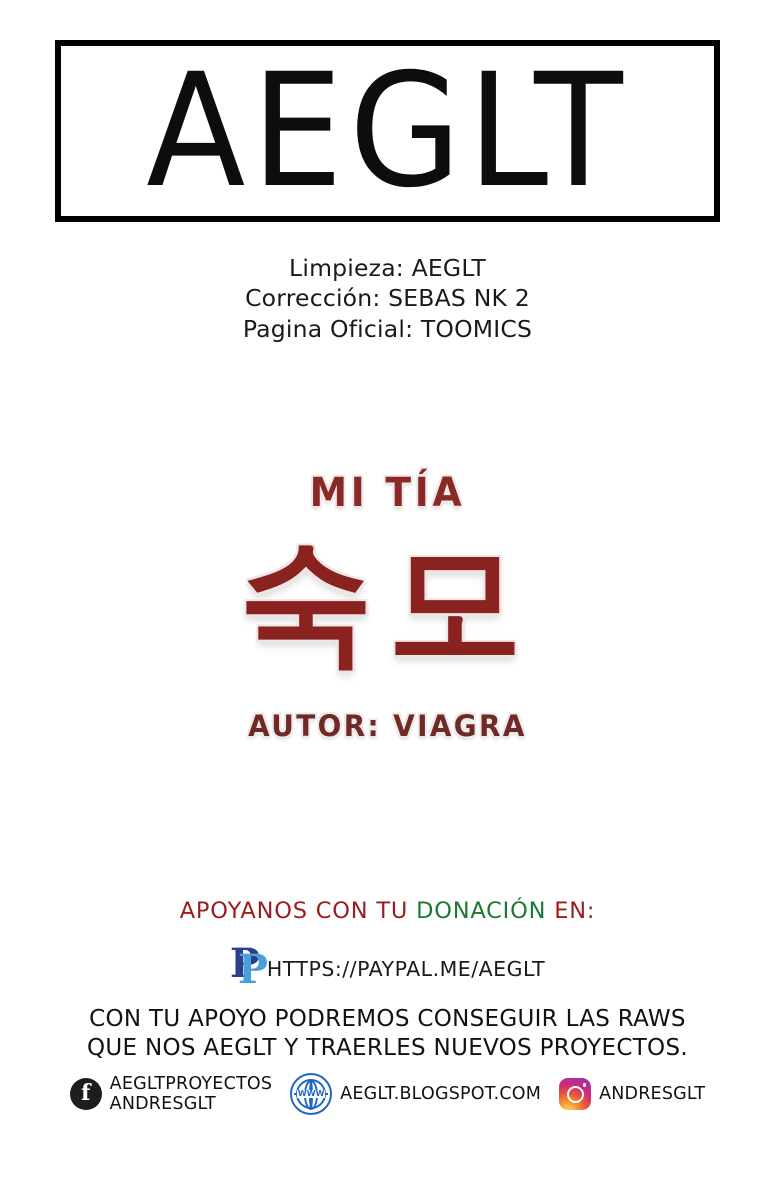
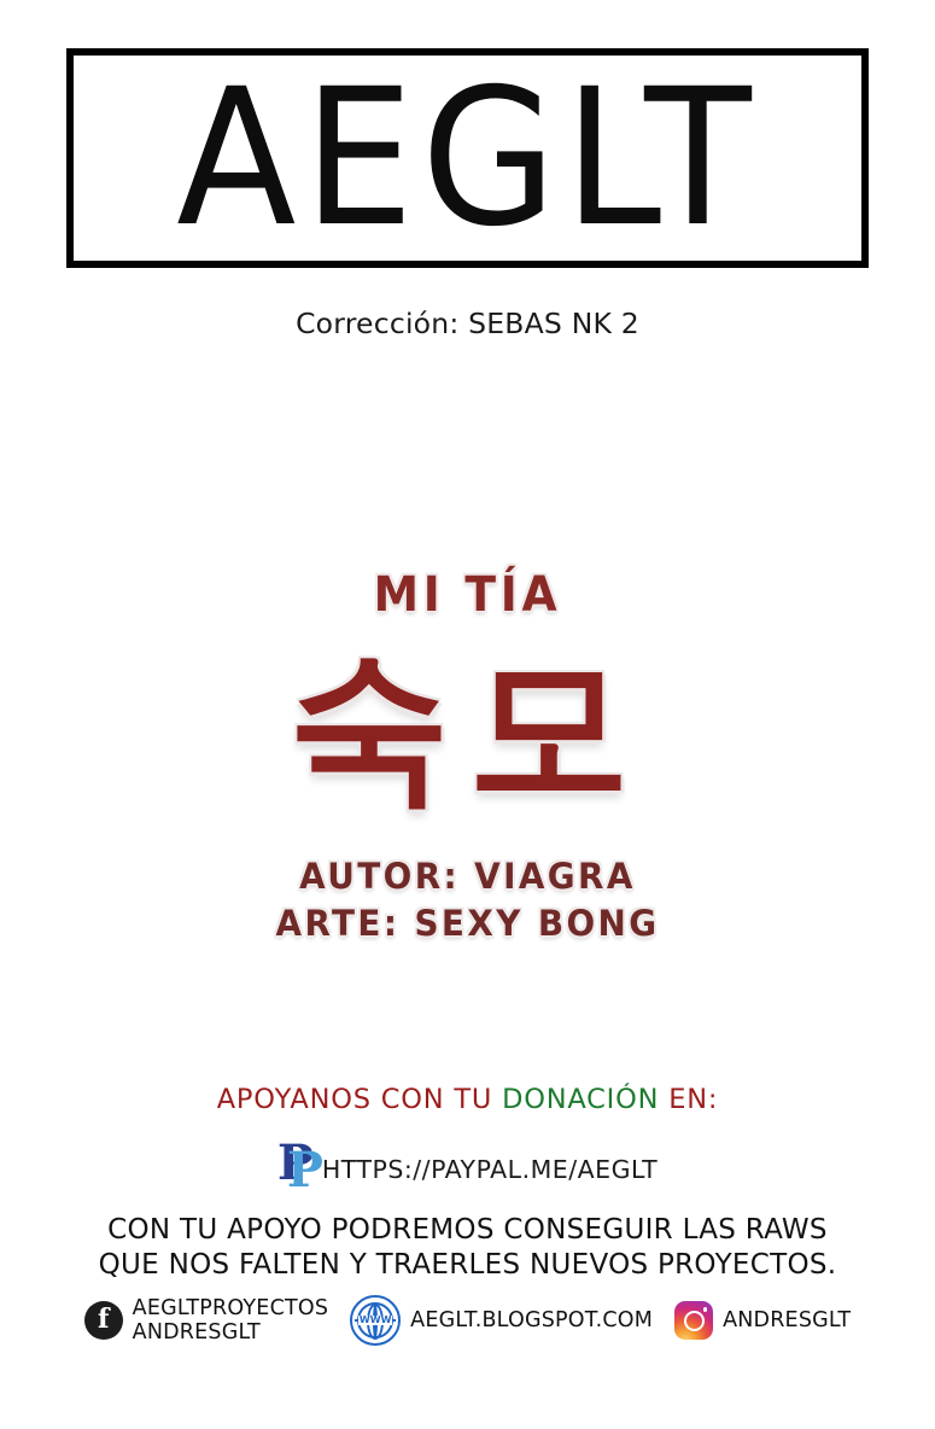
  AEGLT
- Limpieza: AEGLT
  Corrección: SEBAS NK 2
- Pagina Oficial: TOOMICS
  MI TÍA
  숙모
  AUTOR: VIAGRA
+ ARTE: SEXY BONG
  APOYANOS CON TU DONACIÓN EN:
  P
  P
  HTTPS://PAYPAL.ME/AEGLT
  CON TU APOYO PODREMOS CONSEGUIR LAS RAWS
- QUE NOS AEGLT Y TRAERLES NUEVOS PROYECTOS.
+ QUE NOS FALTEN Y TRAERLES NUEVOS PROYECTOS.
  f
  AEGLTPROYECTOS
  ANDRESGLT
  WWW
  AEGLT.BLOGSPOT.COM
  ANDRESGLT
